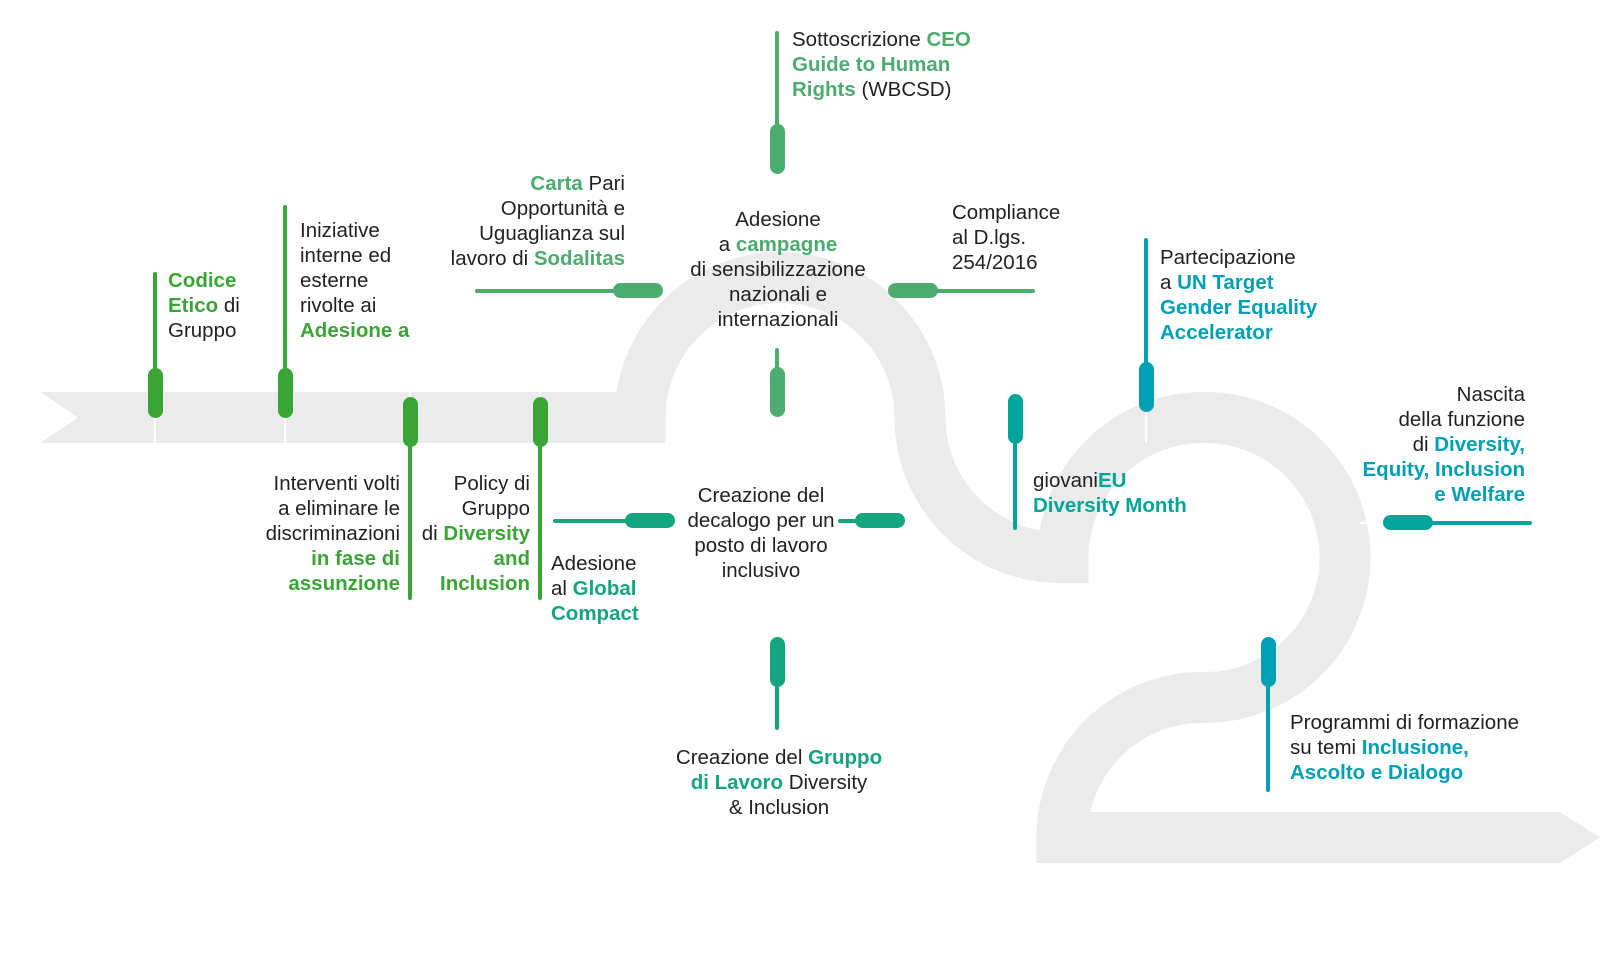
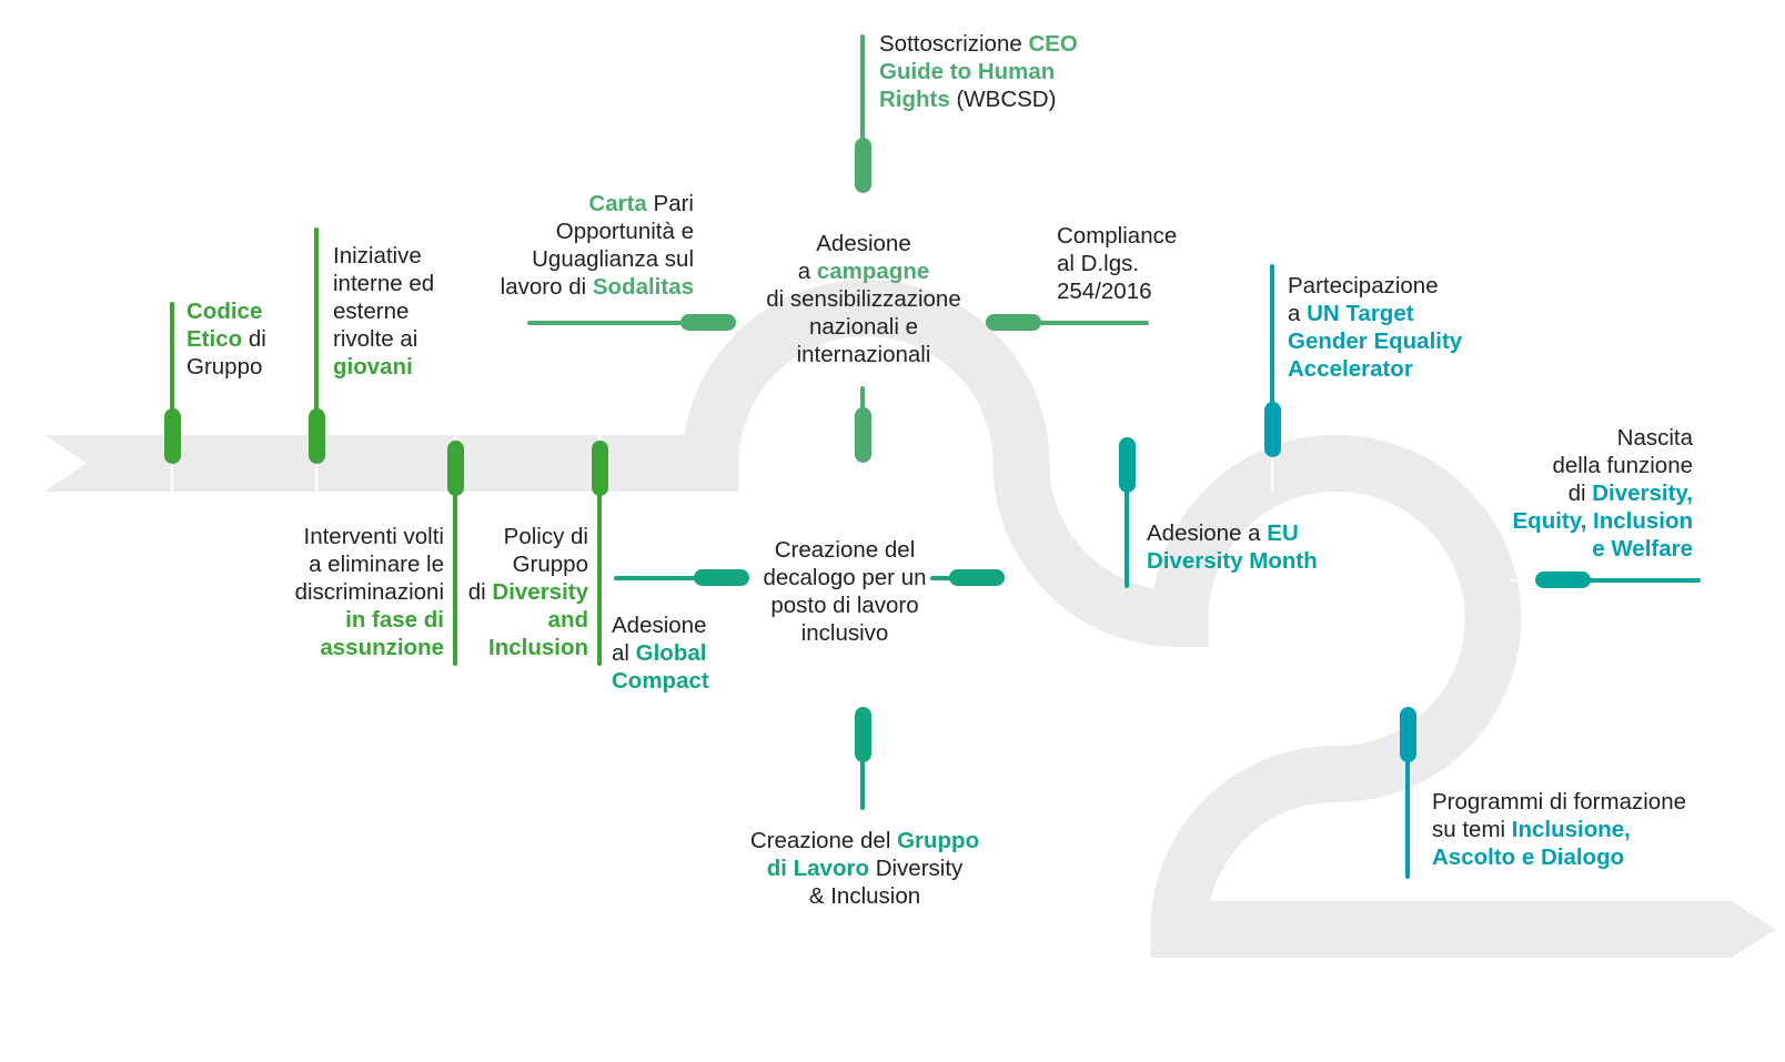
  Codice
  Etico di
  Gruppo
  Iniziative
  interne ed
  esterne
  rivolte ai
- Adesione a
+ giovani
  Carta Pari
  Opportunità e
  Uguaglianza sul
  lavoro di Sodalitas
  Sottoscrizione CEO
  Guide to Human
  Rights (WBCSD)
  Adesione
  a campagne
  di sensibilizzazione
  nazionali e
  internazionali
  Compliance
  al D.lgs.
  254/2016
  Partecipazione
  a UN Target
  Gender Equality
  Accelerator
  Nascita
  della funzione
  di Diversity,
  Equity, Inclusion
  e Welfare
  Interventi volti
  a eliminare le
  discriminazioni
  in fase di
  assunzione
  Policy di
  Gruppo
  di Diversity
  and
  Inclusion
  Adesione
  al Global
  Compact
  Creazione del
  decalogo per un
  posto di lavoro
  inclusivo
  Creazione del Gruppo
  di Lavoro Diversity
  & Inclusion
- giovaniEU
+ Adesione a EU
  Diversity Month
  Programmi di formazione
  su temi Inclusione,
  Ascolto e Dialogo
